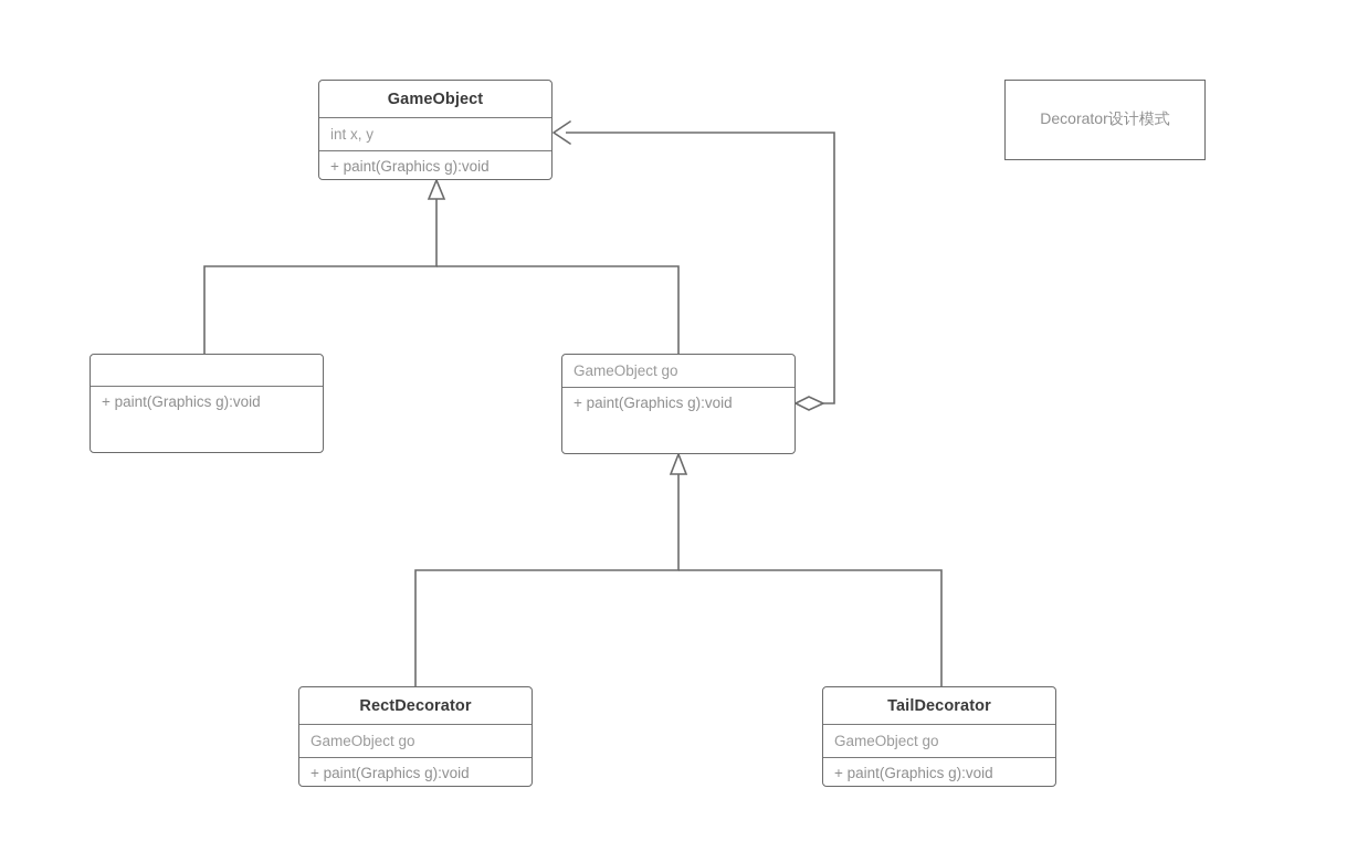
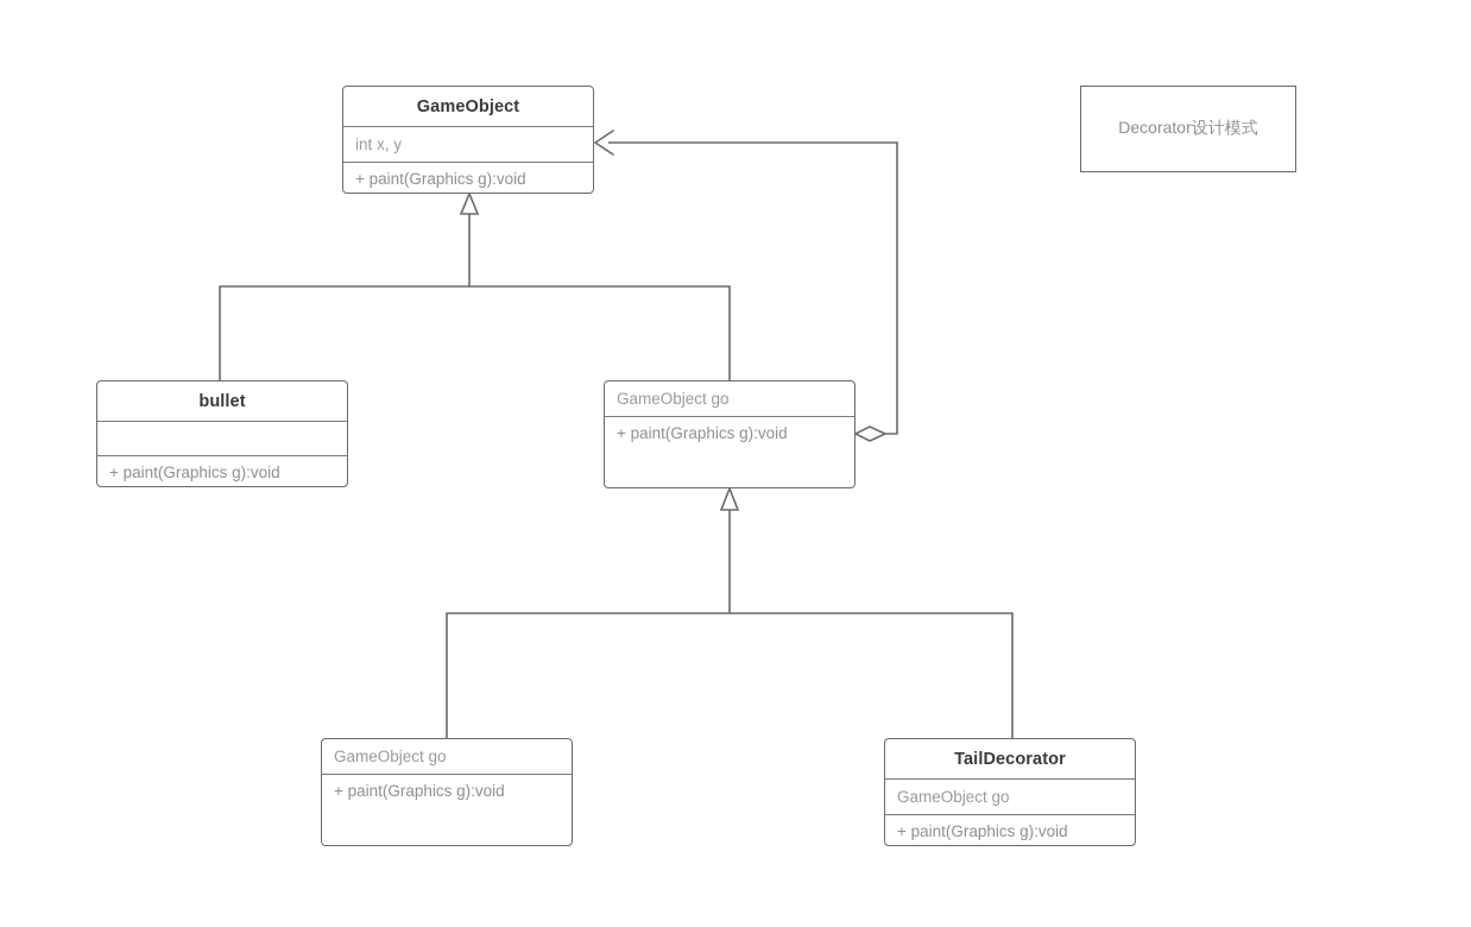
  GameObject
  int x, y
  + paint(Graphics g):void
+ bullet
  + paint(Graphics g):void
  GameObject go
  + paint(Graphics g):void
- RectDecorator
  GameObject go
  + paint(Graphics g):void
  TailDecorator
  GameObject go
  + paint(Graphics g):void
  Decorator设计模式
